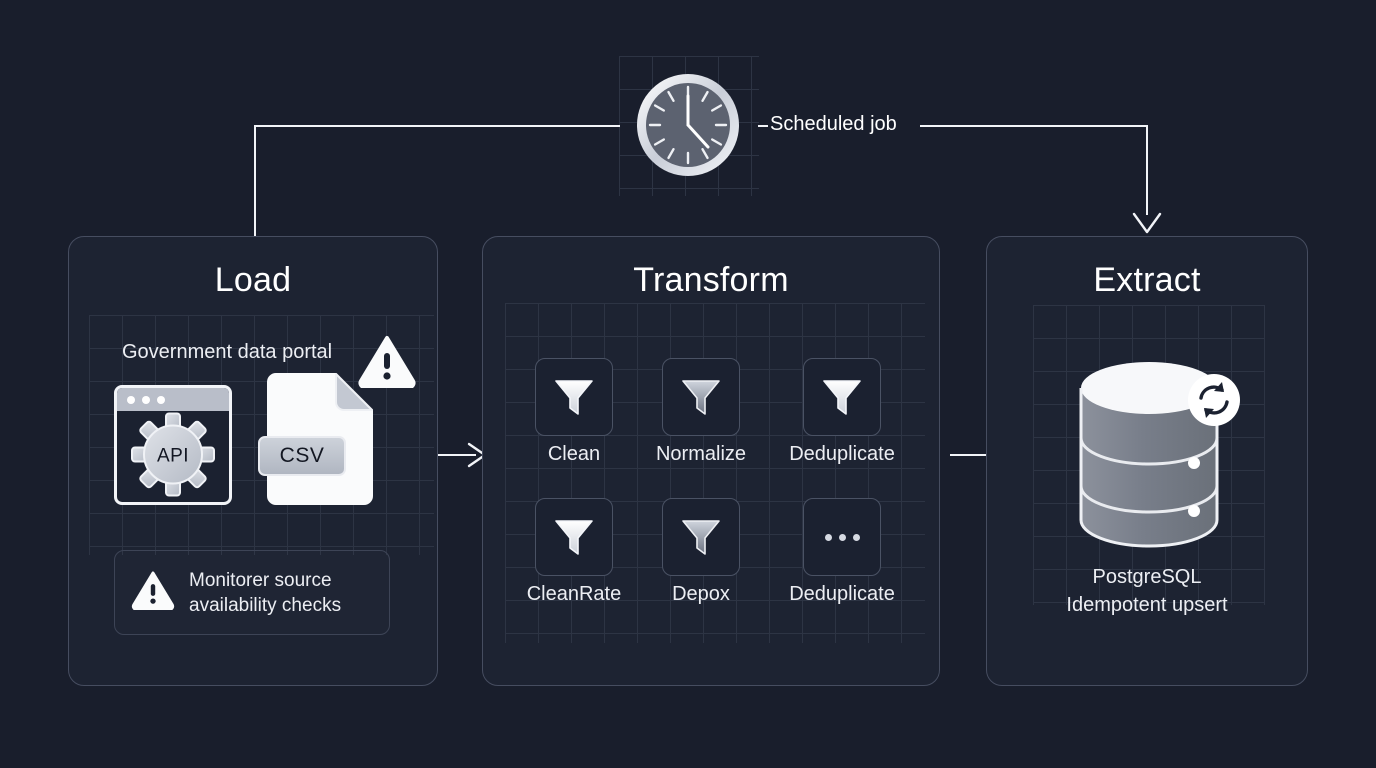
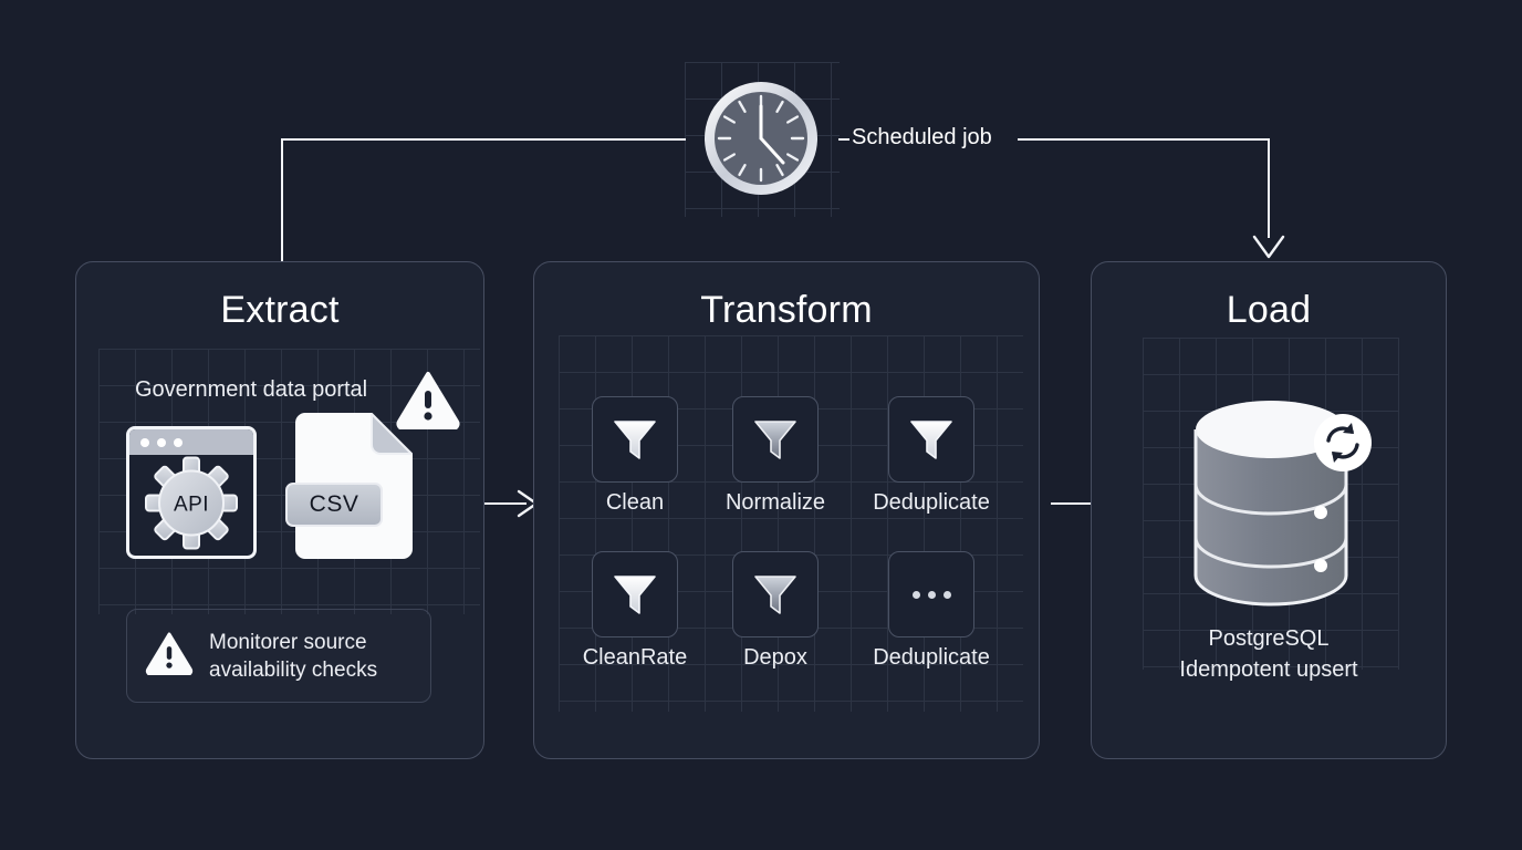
  Scheduled job
- Load
+ Extract
  Government data portal
  API
  CSV
  Monitorer source
  availability checks
  Transform
  Clean
  Normalize
  Deduplicate
  CleanRate
  Depox
  Deduplicate
- Extract
+ Load
  PostgreSQL
  Idempotent upsert
